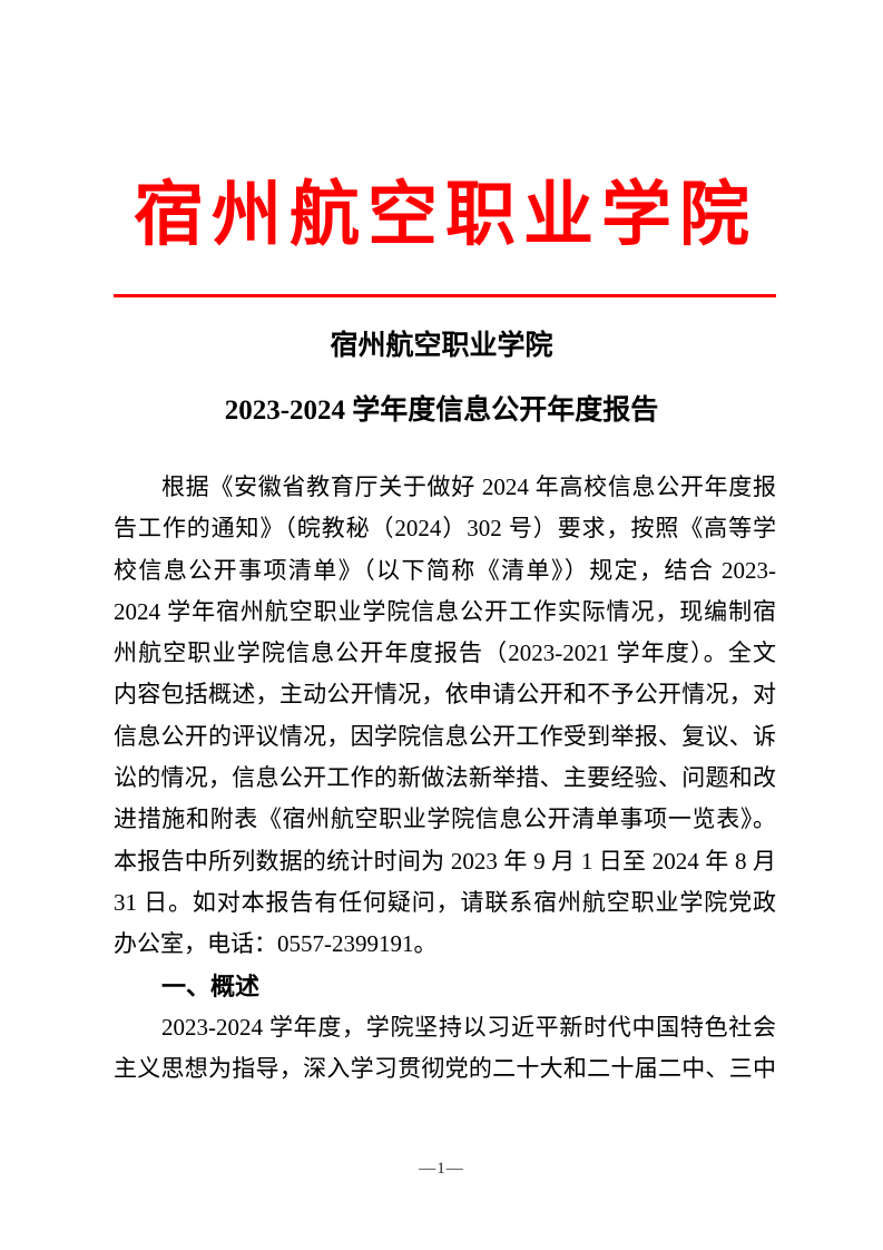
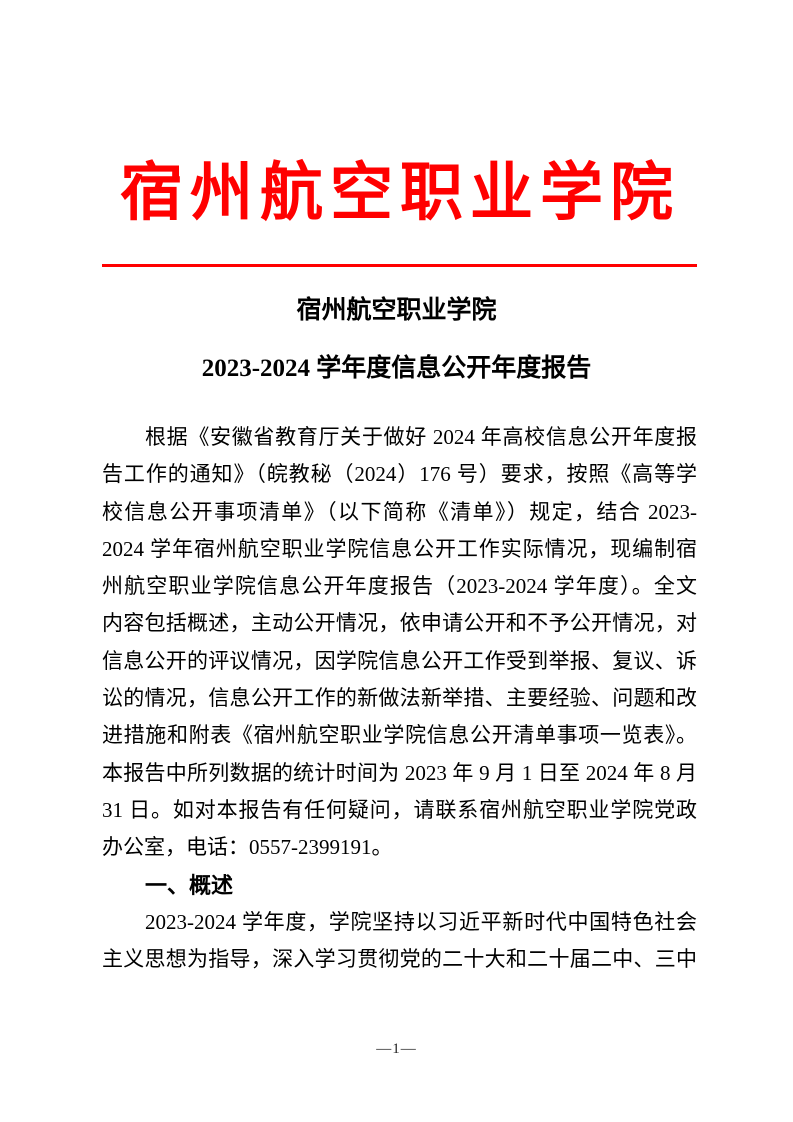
  宿州航空职业学院
  宿州航空职业学院
  2023-2024 学年度信息公开年度报告
  根据《安徽省教育厅关于做好 2024 年高校信息公开年度报
- 告工作的通知》（皖教秘（2024）302 号）要求，按照《高等学
+ 告工作的通知》（皖教秘（2024）176 号）要求，按照《高等学
  校信息公开事项清单》（以下简称《清单》）规定，结合 2023-
  2024 学年宿州航空职业学院信息公开工作实际情况，现编制宿
- 州航空职业学院信息公开年度报告（2023-2021 学年度）。全文
+ 州航空职业学院信息公开年度报告（2023-2024 学年度）。全文
  内容包括概述，主动公开情况，依申请公开和不予公开情况，对
  信息公开的评议情况，因学院信息公开工作受到举报、复议、诉
  讼的情况，信息公开工作的新做法新举措、主要经验、问题和改
  进措施和附表《宿州航空职业学院信息公开清单事项一览表》。
  本报告中所列数据的统计时间为 2023 年 9 月 1 日至 2024 年 8 月
  31 日。如对本报告有任何疑问，请联系宿州航空职业学院党政
  办公室，电话：0557-2399191。
  一、概述
  2023-2024 学年度，学院坚持以习近平新时代中国特色社会
  主义思想为指导，深入学习贯彻党的二十大和二十届二中、三中
  —1—
